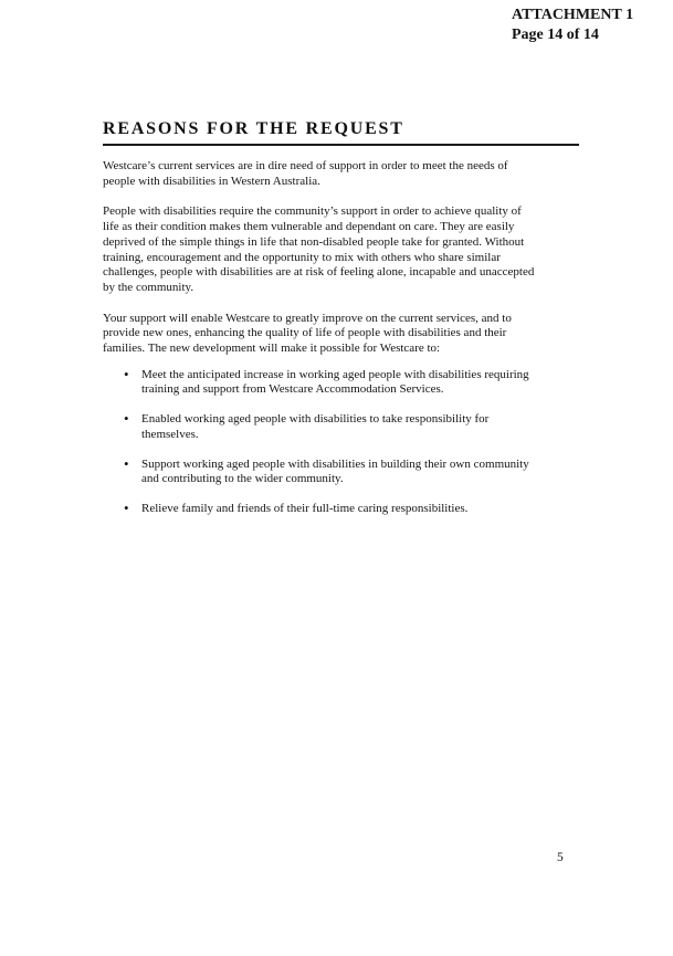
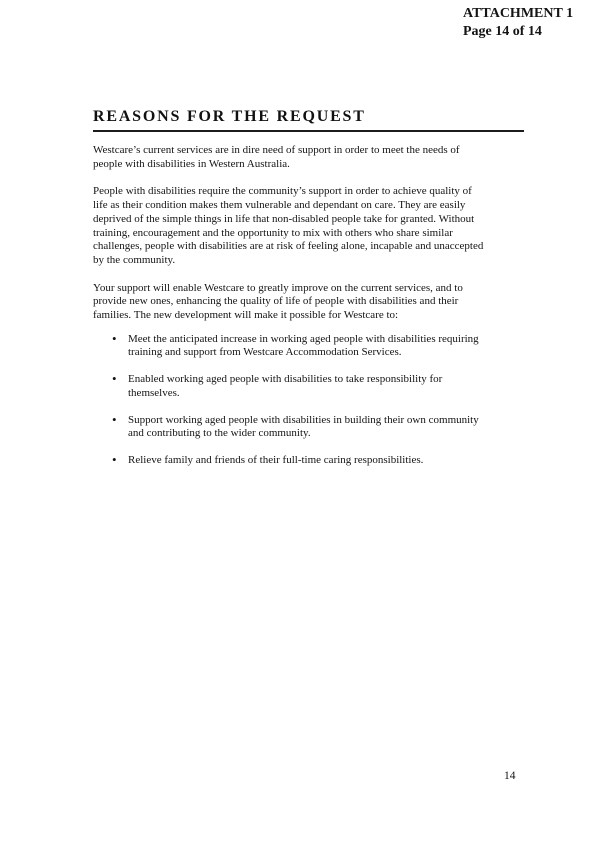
  ATTACHMENT 1
  Page 14 of 14
  REASONS FOR THE REQUEST
  Westcare’s current services are in dire need of support in order to meet the needs of
  people with disabilities in Western Australia.
  People with disabilities require the community’s support in order to achieve quality of
  life as their condition makes them vulnerable and dependant on care. They are easily
  deprived of the simple things in life that non-disabled people take for granted. Without
  training, encouragement and the opportunity to mix with others who share similar
  challenges, people with disabilities are at risk of feeling alone, incapable and unaccepted
  by the community.
  Your support will enable Westcare to greatly improve on the current services, and to
  provide new ones, enhancing the quality of life of people with disabilities and their
  families. The new development will make it possible for Westcare to:
  Meet the anticipated increase in working aged people with disabilities requiring
  training and support from Westcare Accommodation Services.
  Enabled working aged people with disabilities to take responsibility for
  themselves.
  Support working aged people with disabilities in building their own community
  and contributing to the wider community.
  Relieve family and friends of their full-time caring responsibilities.
- 5
+ 14
